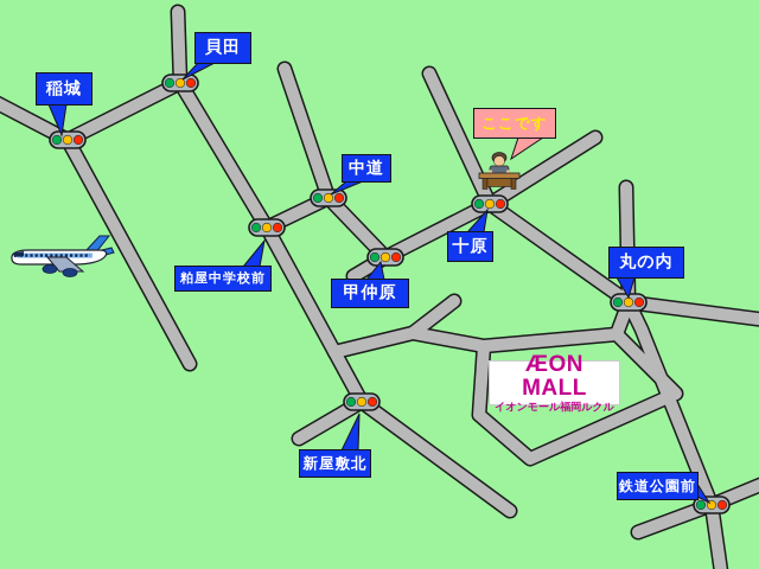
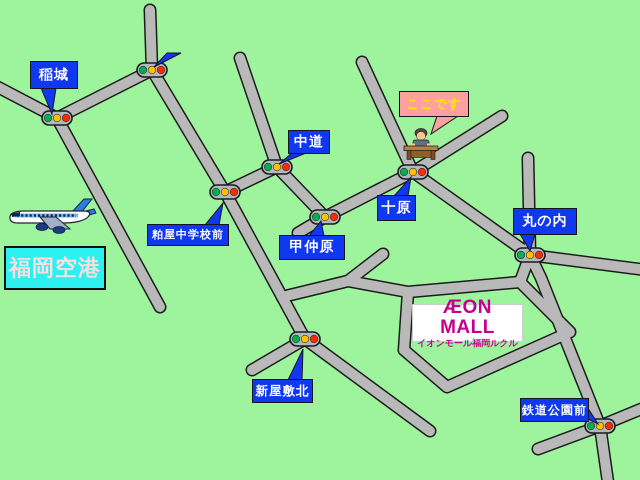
+ 福岡空港
  ÆON MALL
  イオンモール福岡ルクル
  稲城
- 貝田
  中道
  ここです
  十原
  甲仲原
  丸の内
  粕屋中学校前
  新屋敷北
  鉄道公園前
